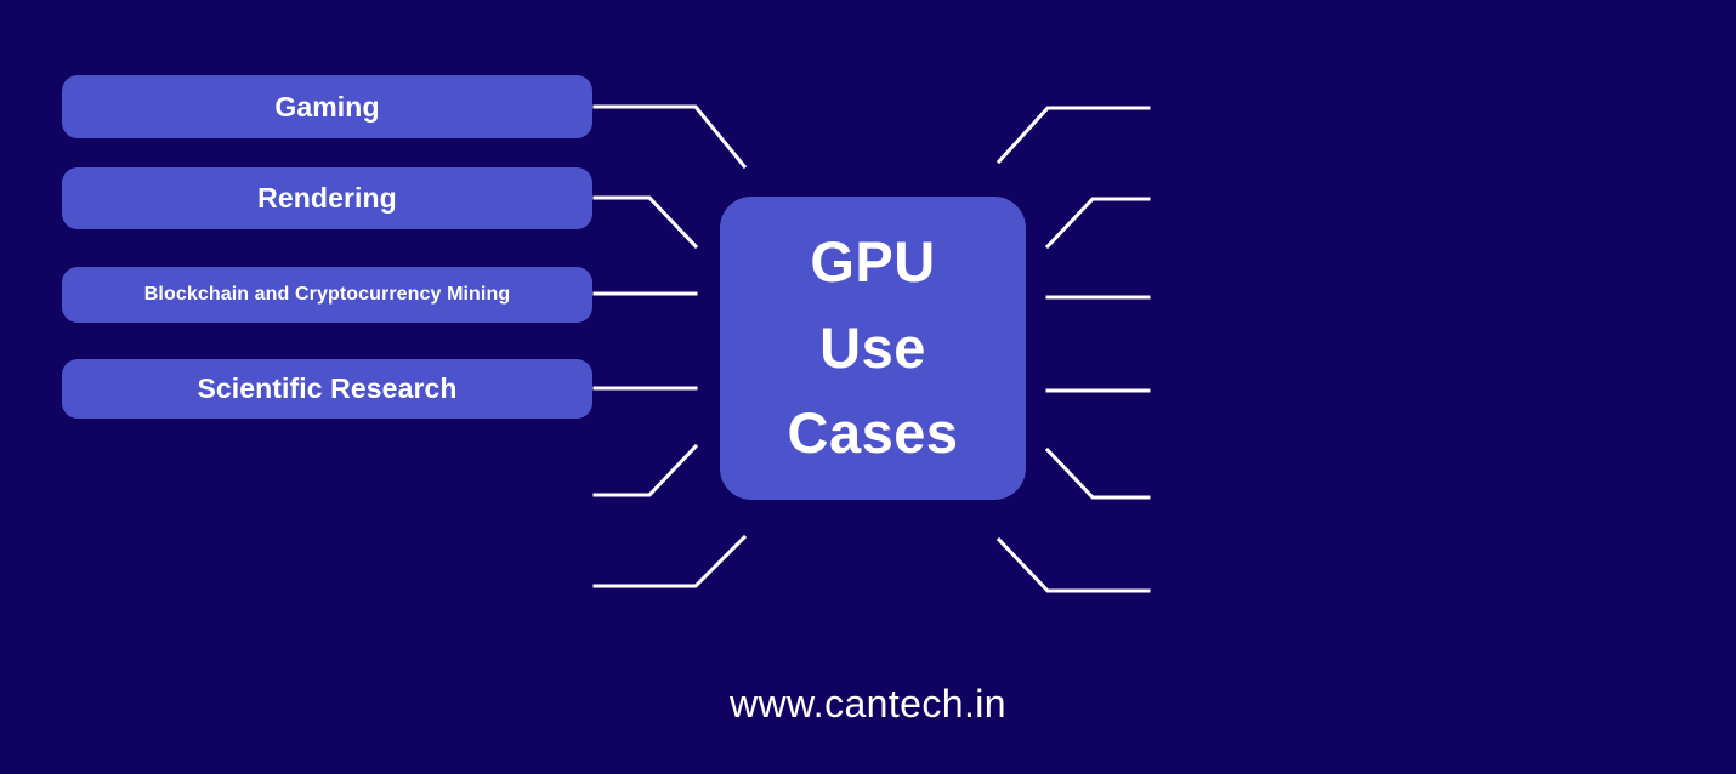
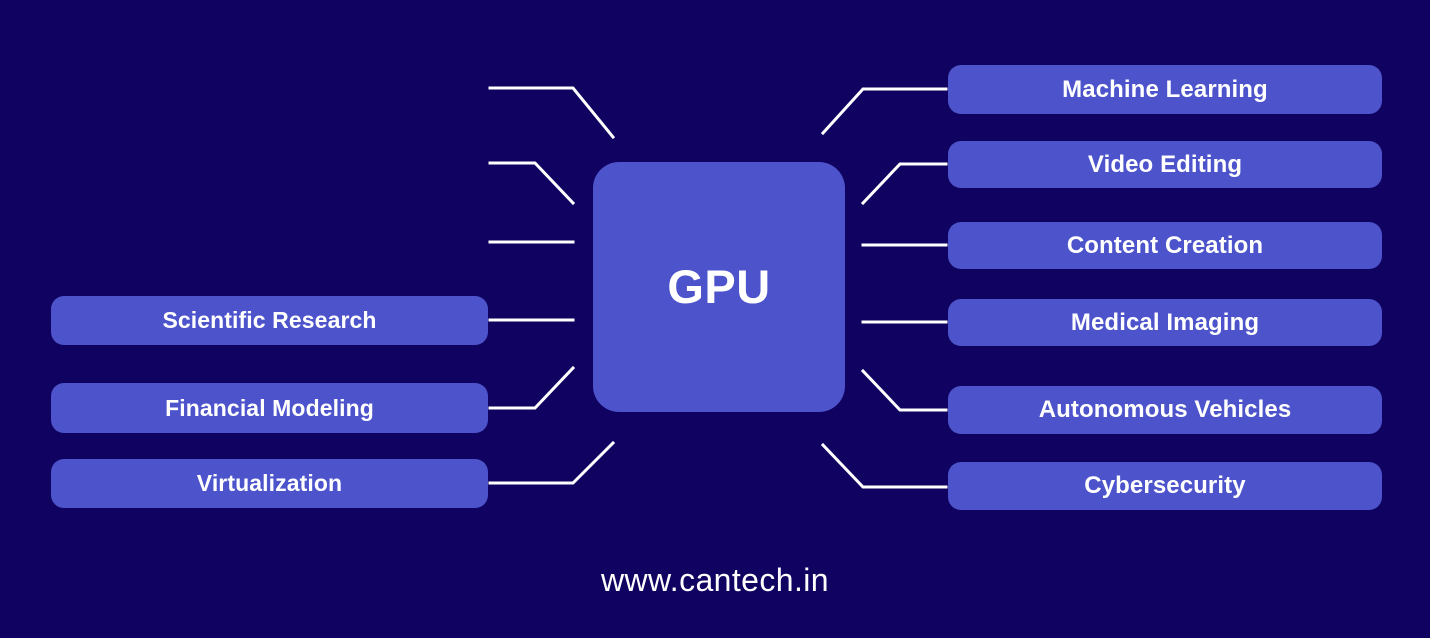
  GPU
- Use
- Cases
- Gaming
- Rendering
- Blockchain and Cryptocurrency Mining
  Scientific Research
+ Financial Modeling
+ Virtualization
+ Machine Learning
+ Video Editing
+ Content Creation
+ Medical Imaging
+ Autonomous Vehicles
+ Cybersecurity
  www.cantech.in
